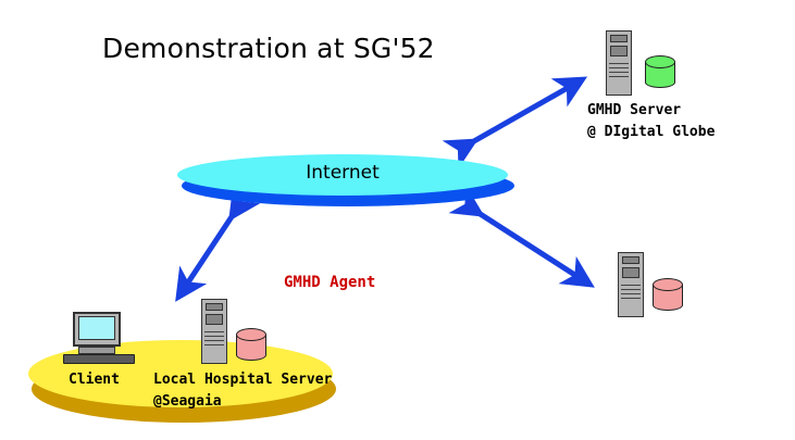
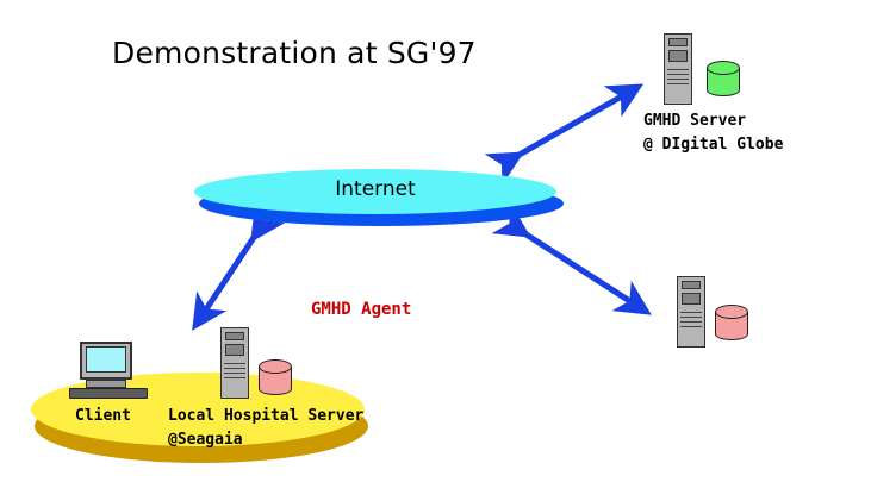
- Demonstration at SG'52
+ Demonstration at SG'97
  Internet
  GMHD Server
  @ DIgital Globe
  Client
  Local Hospital Server
  @Seagaia
  GMHD Agent
